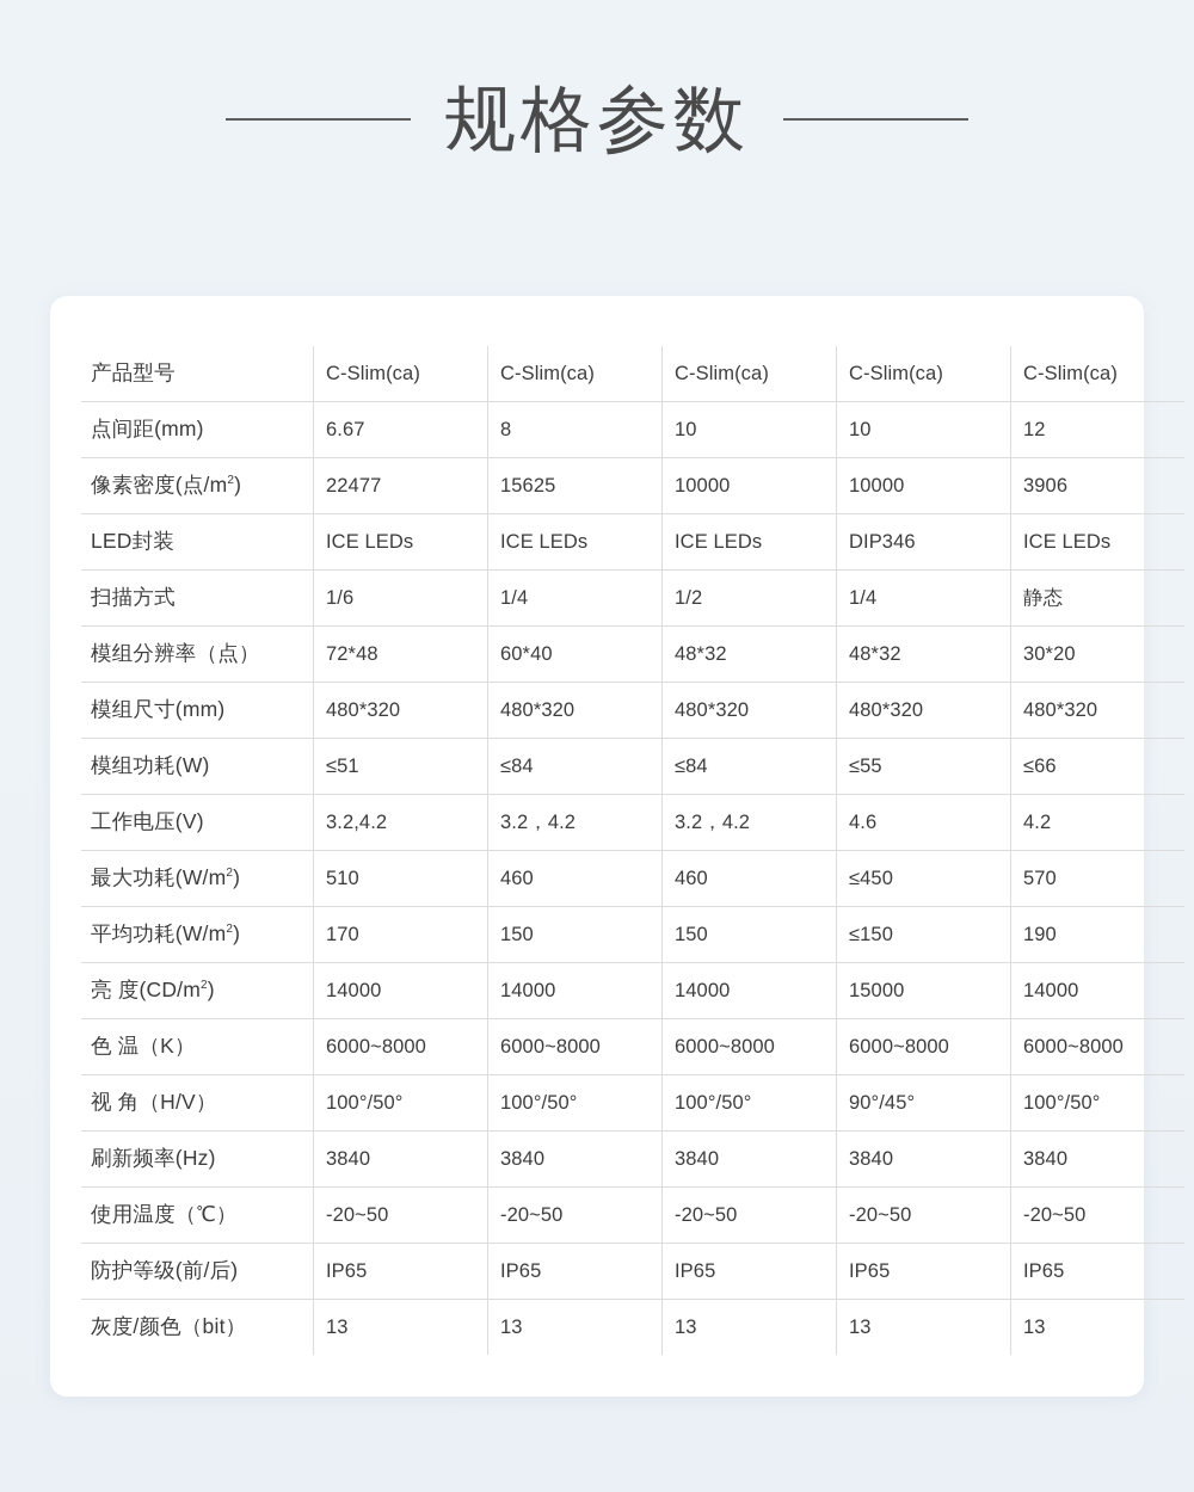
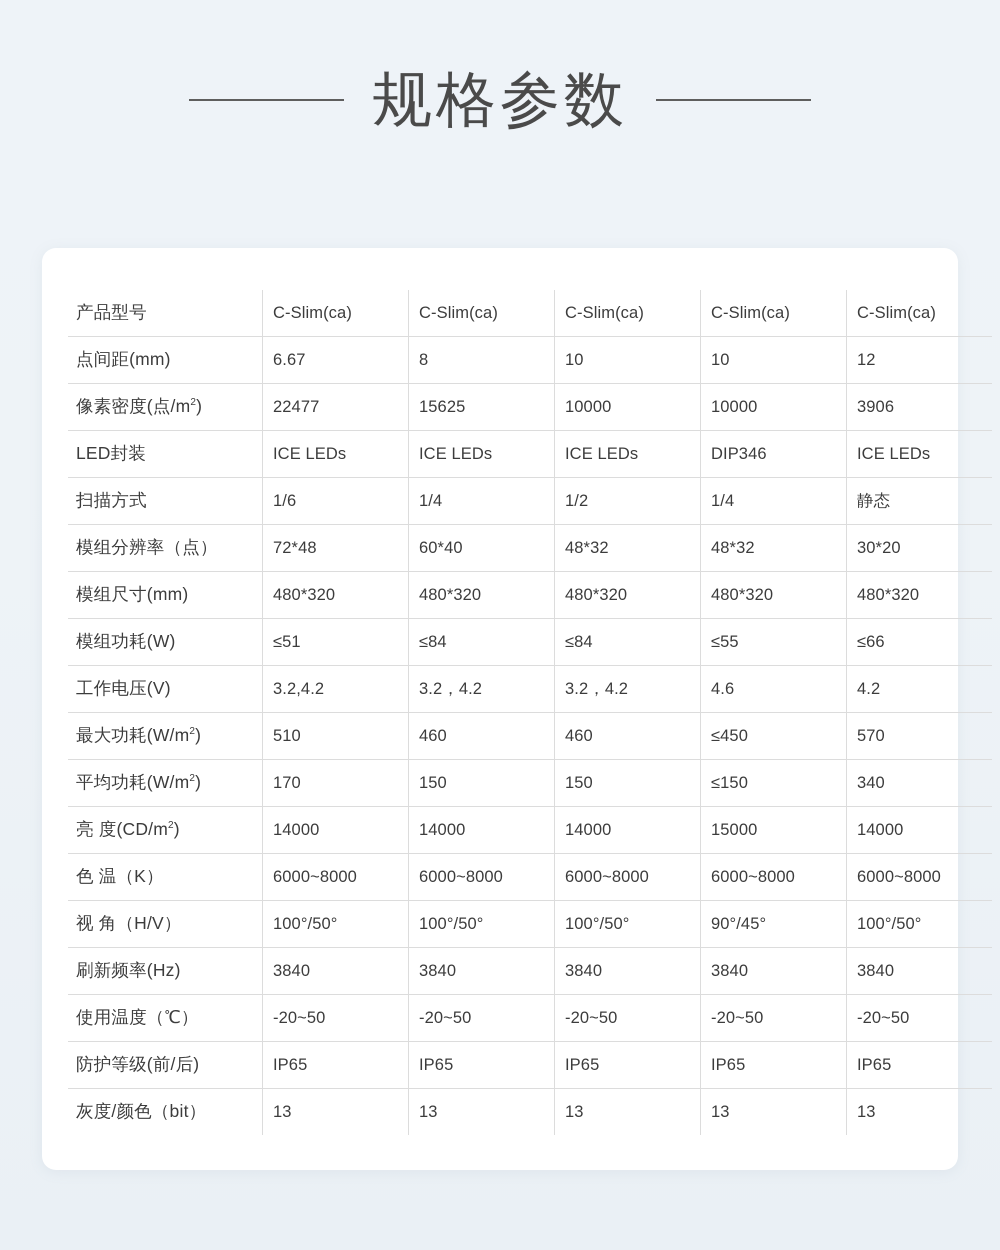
  规格参数
  产品型号	C-Slim(ca)	C-Slim(ca)	C-Slim(ca)	C-Slim(ca)	C-Slim(ca)
  点间距(mm)	6.67	8	10	10	12
  像素密度(点/m2)	22477	15625	10000	10000	3906
  LED封装	ICE LEDs	ICE LEDs	ICE LEDs	DIP346	ICE LEDs
  扫描方式	1/6	1/4	1/2	1/4	静态
  模组分辨率（点）	72*48	60*40	48*32	48*32	30*20
  模组尺寸(mm)	480*320	480*320	480*320	480*320	480*320
  模组功耗(W)	≤51	≤84	≤84	≤55	≤66
  工作电压(V)	3.2,4.2	3.2，4.2	3.2，4.2	4.6	4.2
  最大功耗(W/m2)	510	460	460	≤450	570
- 平均功耗(W/m2)	170	150	150	≤150	190
+ 平均功耗(W/m2)	170	150	150	≤150	340
  亮 度(CD/m2)	14000	14000	14000	15000	14000
  色 温（K）	6000~8000	6000~8000	6000~8000	6000~8000	6000~8000
  视 角（H/V）	100°/50°	100°/50°	100°/50°	90°/45°	100°/50°
  刷新频率(Hz)	3840	3840	3840	3840	3840
  使用温度（℃）	-20~50	-20~50	-20~50	-20~50	-20~50
  防护等级(前/后)	IP65	IP65	IP65	IP65	IP65
  灰度/颜色（bit）	13	13	13	13	13
